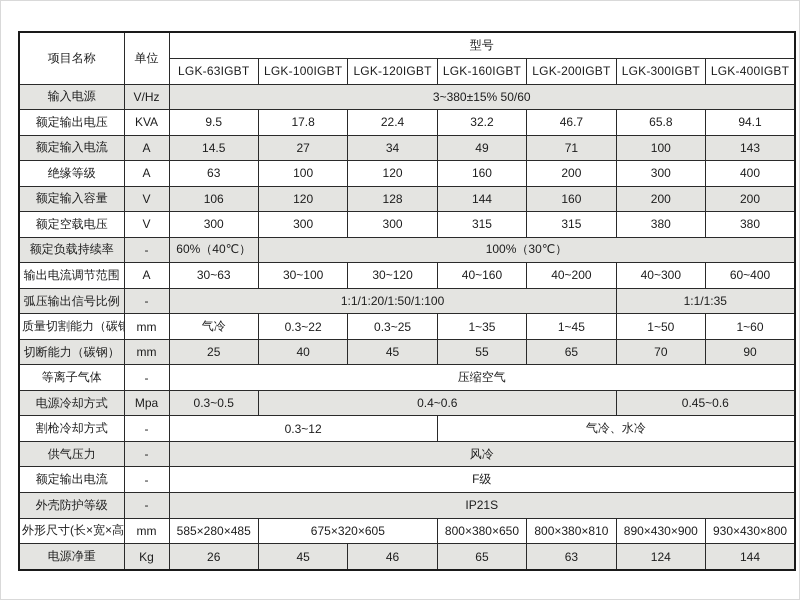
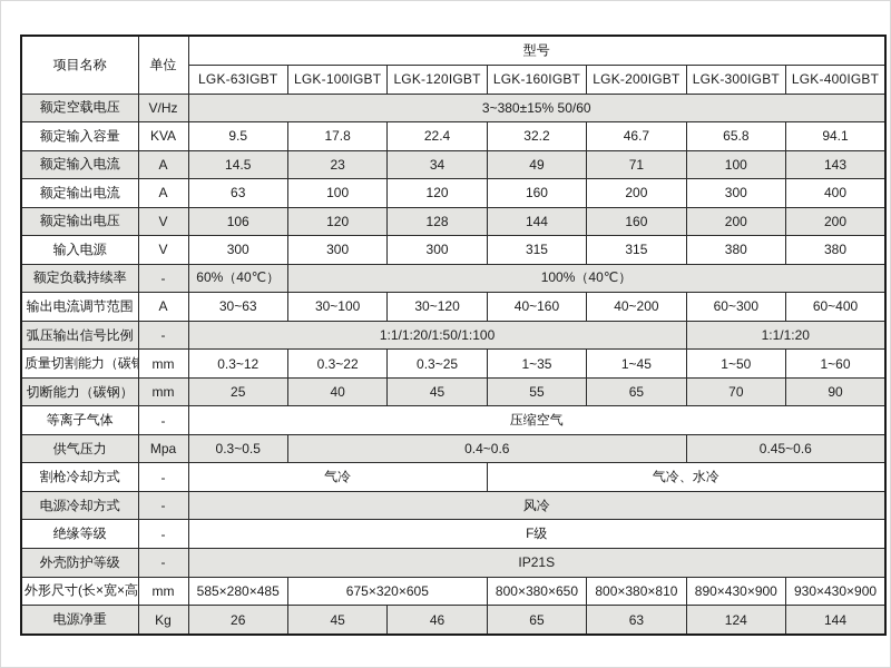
  项目名称	单位	型号
  LGK-63IGBT	LGK-100IGBT	LGK-120IGBT	LGK-160IGBT	LGK-200IGBT	LGK-300IGBT	LGK-400IGBT
- 输入电源	V/Hz	3~380±15% 50/60
+ 额定空载电压	V/Hz	3~380±15% 50/60
- 额定输出电压	KVA	9.5	17.8	22.4	32.2	46.7	65.8	94.1
+ 额定输入容量	KVA	9.5	17.8	22.4	32.2	46.7	65.8	94.1
- 额定输入电流	A	14.5	27	34	49	71	100	143
+ 额定输入电流	A	14.5	23	34	49	71	100	143
- 绝缘等级	A	63	100	120	160	200	300	400
+ 额定输出电流	A	63	100	120	160	200	300	400
- 额定输入容量	V	106	120	128	144	160	200	200
+ 额定输出电压	V	106	120	128	144	160	200	200
- 额定空载电压	V	300	300	300	315	315	380	380
+ 输入电源	V	300	300	300	315	315	380	380
- 额定负载持续率	-	60%（40℃）	100%（30℃）
+ 额定负载持续率	-	60%（40℃）	100%（40℃）
- 输出电流调节范围	A	30~63	30~100	30~120	40~160	40~200	40~300	60~400
+ 输出电流调节范围	A	30~63	30~100	30~120	40~160	40~200	60~300	60~400
- 弧压输出信号比例	-	1:1/1:20/1:50/1:100	1:1/1:35
+ 弧压输出信号比例	-	1:1/1:20/1:50/1:100	1:1/1:20
- 质量切割能力（碳	mm	气冷	0.3~22	0.3~25	1~35	1~45	1~50	1~60
+ 质量切割能力（碳	mm	0.3~12	0.3~22	0.3~25	1~35	1~45	1~50	1~60
  切断能力（碳钢）	mm	25	40	45	55	65	70	90
  等离子气体	-	压缩空气
- 电源冷却方式	Mpa	0.3~0.5	0.4~0.6	0.45~0.6
+ 供气压力	Mpa	0.3~0.5	0.4~0.6	0.45~0.6
- 割枪冷却方式	-	0.3~12	气冷、水冷
+ 割枪冷却方式	-	气冷	气冷、水冷
- 供气压力	-	风冷
+ 电源冷却方式	-	风冷
- 额定输出电流	-	F级
+ 绝缘等级	-	F级
  外壳防护等级	-	IP21S
- 外形尺寸(长×宽×高	mm	585×280×485	675×320×605	800×380×650	800×380×810	890×430×900	930×430×800
+ 外形尺寸(长×宽×高	mm	585×280×485	675×320×605	800×380×650	800×380×810	890×430×900	930×430×900
  电源净重	Kg	26	45	46	65	63	124	144
